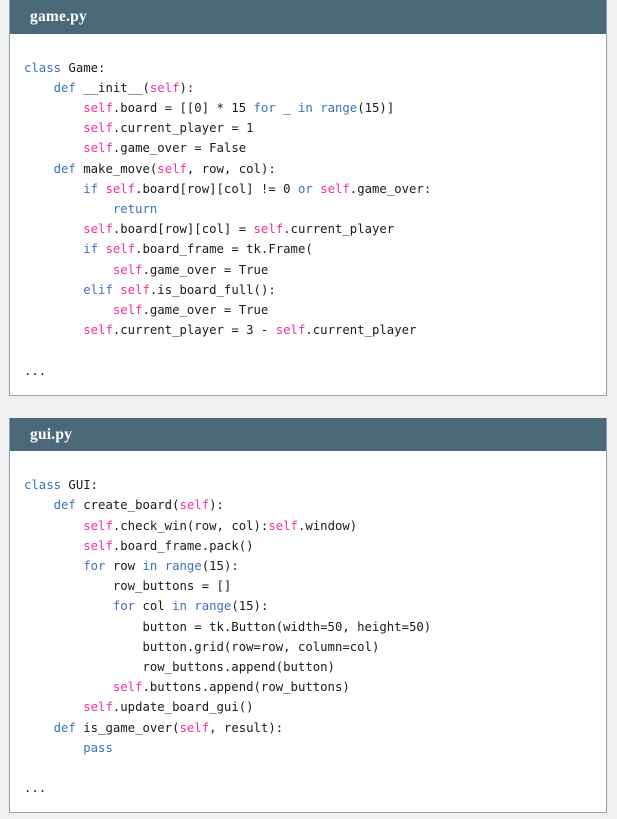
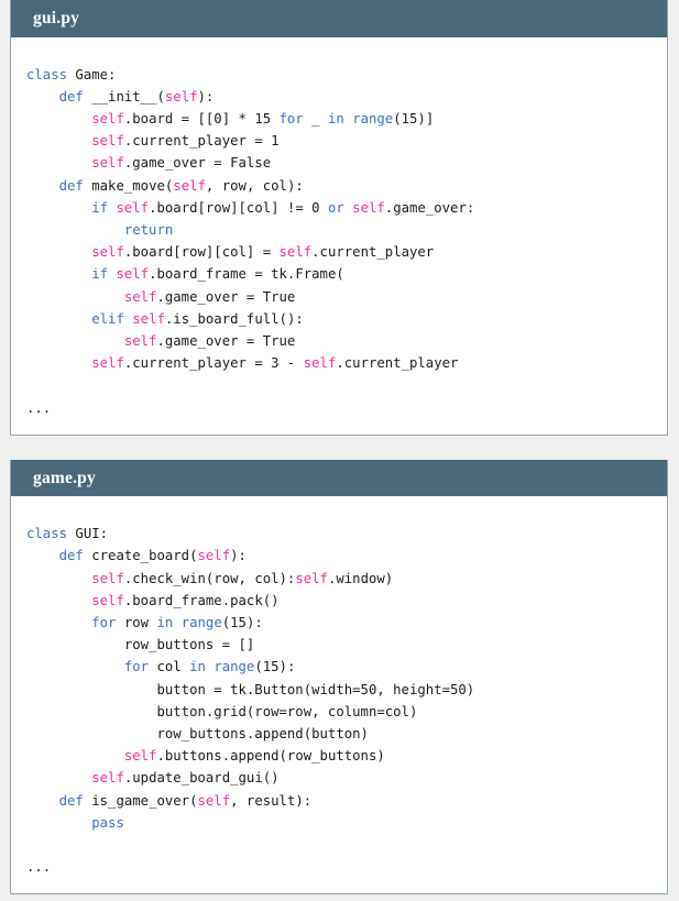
- game.py
+ gui.py
  class Game: def __init__(self): self.board = [[0] * 15 for _ in range(15)] self.current_player = 1 self.game_over = False def make_move(self, row, col): if self.board[row][col] != 0 or self.game_over: return self.board[row][col] = self.current_player if self.board_frame = tk.Frame( self.game_over = True elif self.is_board_full(): self.game_over = True self.current_player = 3 - self.current_player ...
- gui.py
+ game.py
  class GUI: def create_board(self): self.check_win(row, col):self.window) self.board_frame.pack() for row in range(15): row_buttons = [] for col in range(15): button = tk.Button(width=50, height=50) button.grid(row=row, column=col) row_buttons.append(button) self.buttons.append(row_buttons) self.update_board_gui() def is_game_over(self, result): pass ...
